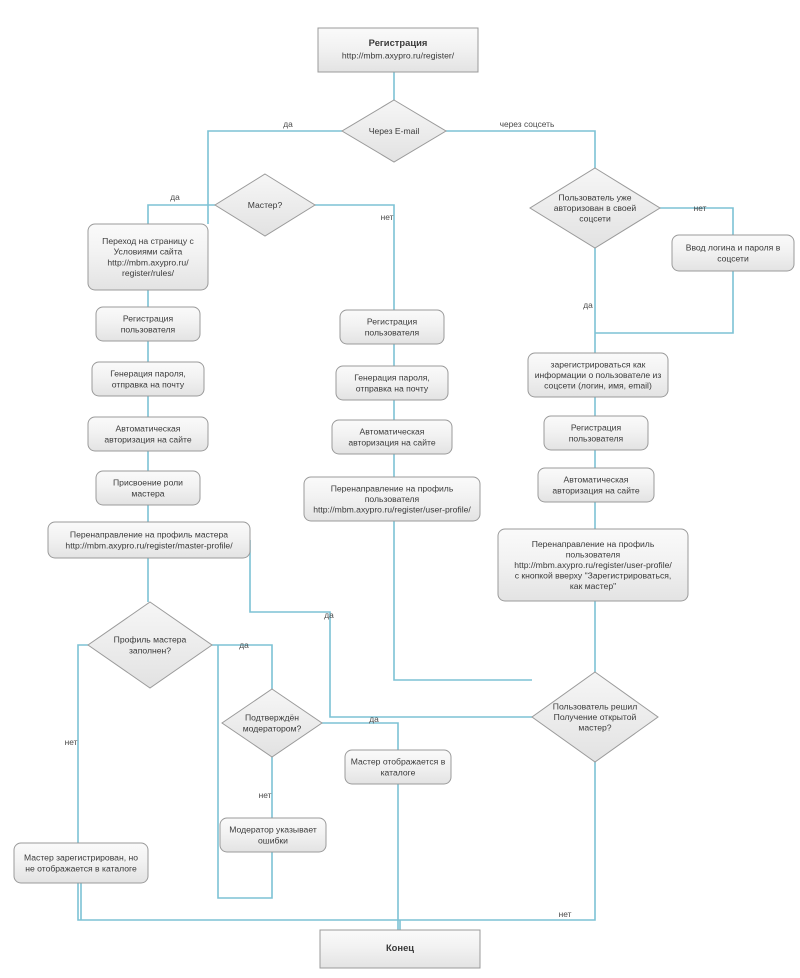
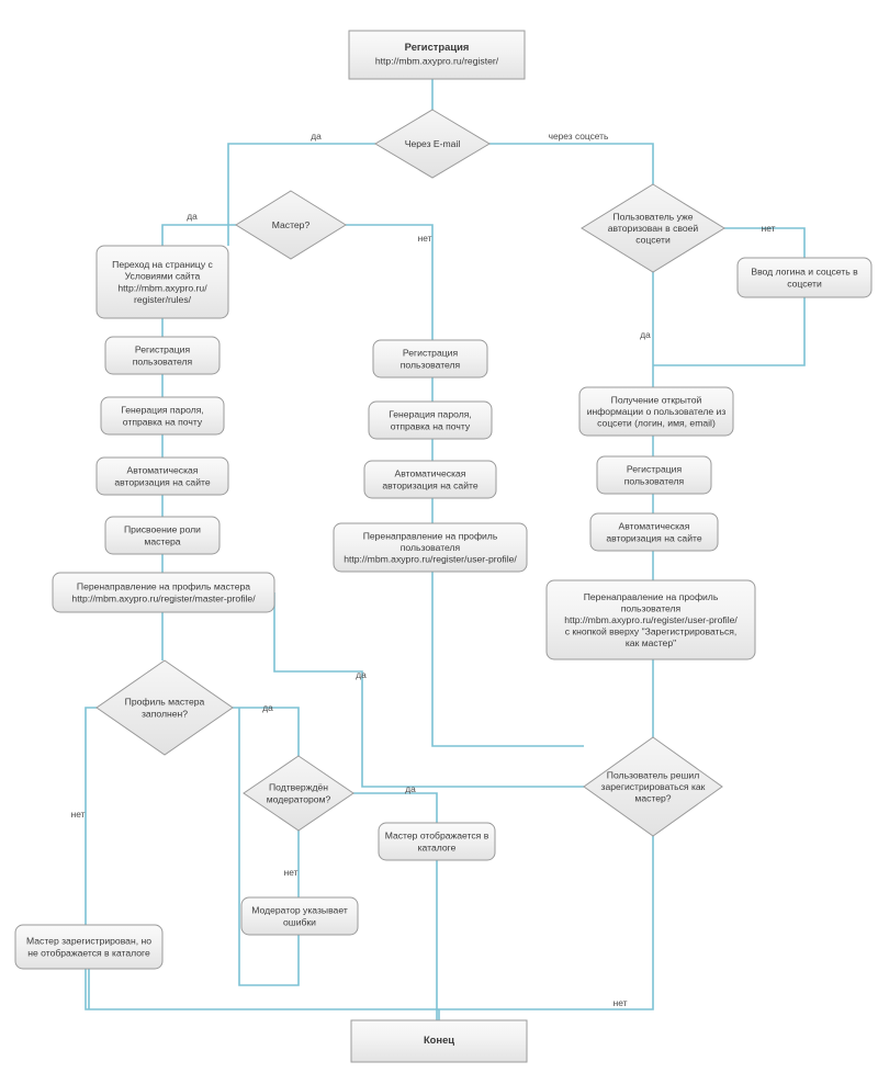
  Регистрация
  http://mbm.axypro.ru/register/
  Через E-mail
  Мастер?
  Переход на страницу с
  Условиями сайта
  http://mbm.axypro.ru/
  register/rules/
  Регистрация
  пользователя
  Генерация пароля,
  отправка на почту
  Автоматическая
  авторизация на сайте
  Присвоение роли
  мастера
  Перенаправление на профиль мастера
  http://mbm.axypro.ru/register/master-profile/
  Профиль мастера
  заполнен?
  Подтверждён
  модератором?
  Модератор указывает
  ошибки
  Мастер отображается в
  каталоге
  Мастер зарегистрирован, но
  не отображается в каталоге
  Регистрация
  пользователя
  Генерация пароля,
  отправка на почту
  Автоматическая
  авторизация на сайте
  Перенаправление на профиль
  пользователя
  http://mbm.axypro.ru/register/user-profile/
  Пользователь уже
  авторизован в своей
  соцсети
- Ввод логина и пароля в
+ Ввод логина и соцсеть в
  соцсети
- зарегистрироваться как
+ Получение открытой
  информации о пользователе из
  соцсети (логин, имя, email)
  Регистрация
  пользователя
  Автоматическая
  авторизация на сайте
  Перенаправление на профиль
  пользователя
  http://mbm.axypro.ru/register/user-profile/
  с кнопкой вверху "Зарегистрироваться,
  как мастер"
  Пользователь решил
- Получение открытой
+ зарегистрироваться как
  мастер?
  Конец
  да
  через соцсеть
  да
  нет
  нет
  да
  да
  нет
  да
  нет
  да
  нет
